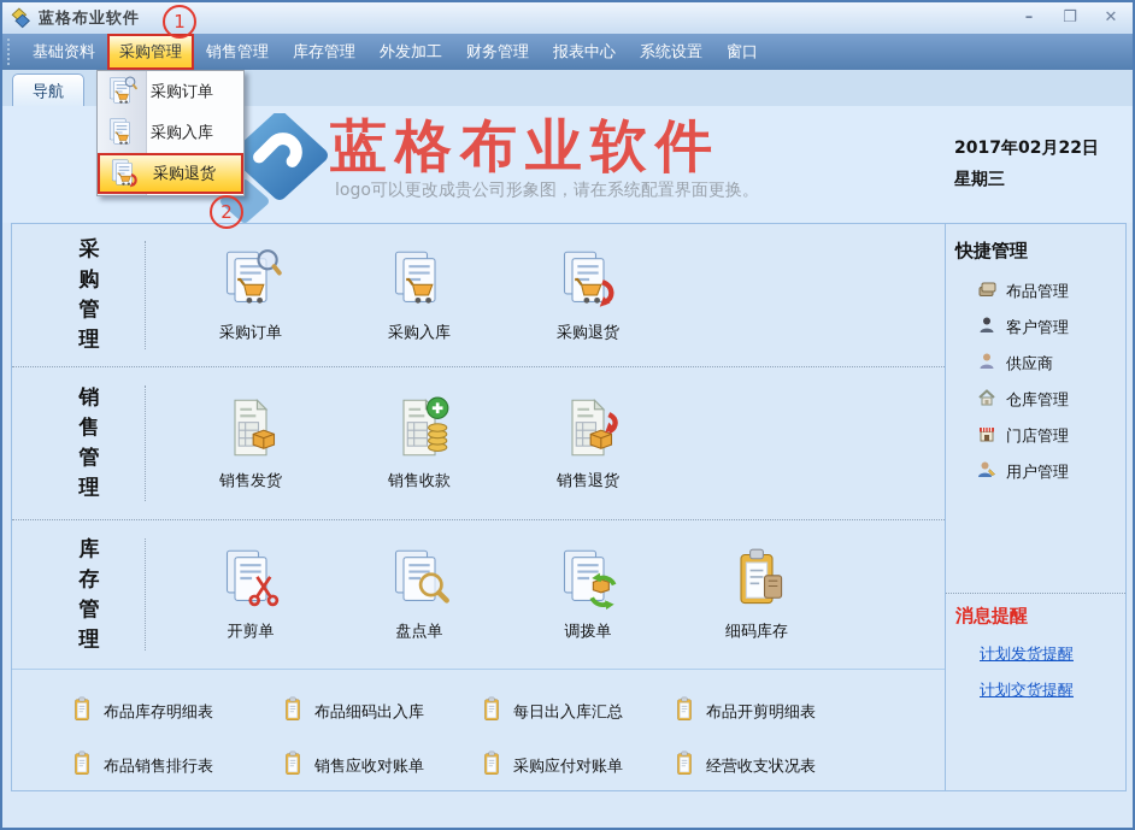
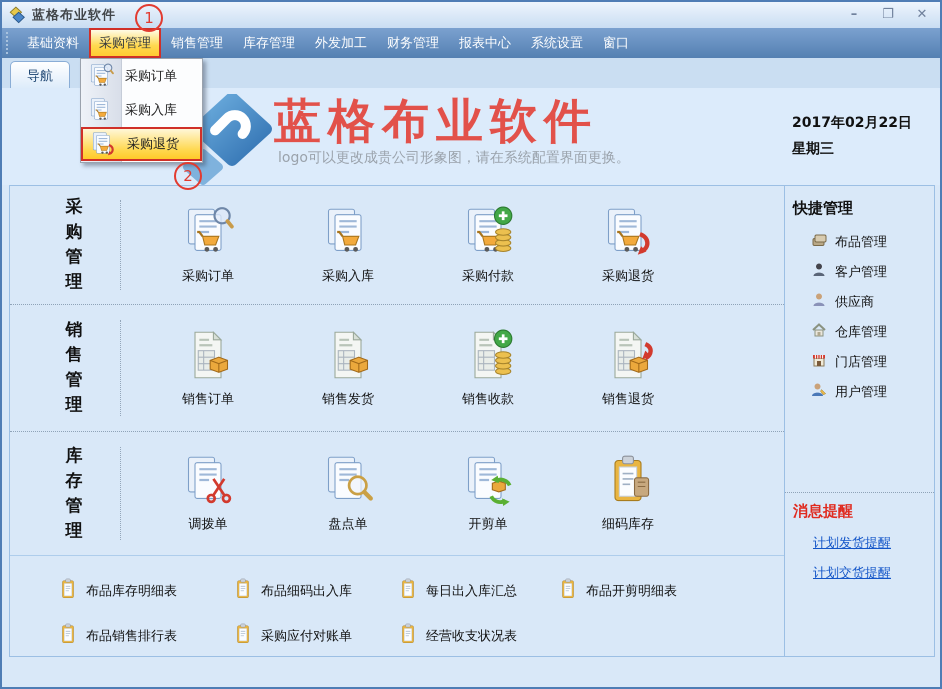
  蓝格布业软件
  –
  ❐
  ✕
  基础资料
  采购管理
  销售管理
  库存管理
  外发加工
  财务管理
  报表中心
  系统设置
  窗口
  导航
  蓝格布业软件
  logo可以更改成贵公司形象图，请在系统配置界面更换。
  2017年02月22日
  星期三
  采
  购
  管
  理
  采购订单
  采购入库
+ 采购付款
  采购退货
  销
  售
  管
  理
+ 销售订单
  销售发货
  销售收款
  销售退货
  库
  存
  管
  理
- 开剪单
+ 调拨单
  盘点单
- 调拨单
+ 开剪单
  细码库存
  布品库存明细表
  布品细码出入库
  每日出入库汇总
  布品开剪明细表
  布品销售排行表
- 销售应收对账单
  采购应付对账单
  经营收支状况表
  快捷管理
  布品管理
  客户管理
  供应商
  仓库管理
  门店管理
  用户管理
  消息提醒
  计划发货提醒
  计划交货提醒
  采购订单
  采购入库
  采购退货
  1
  2
